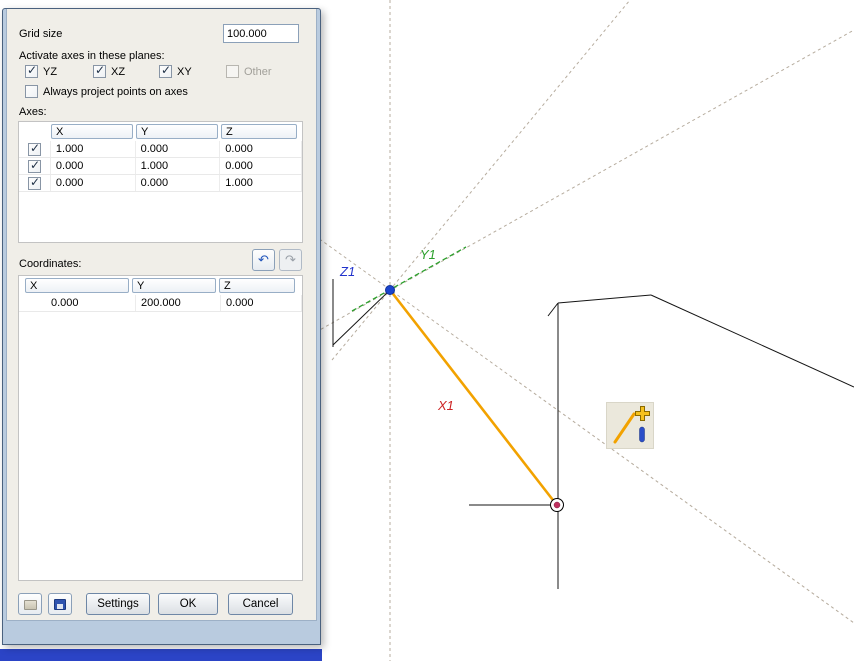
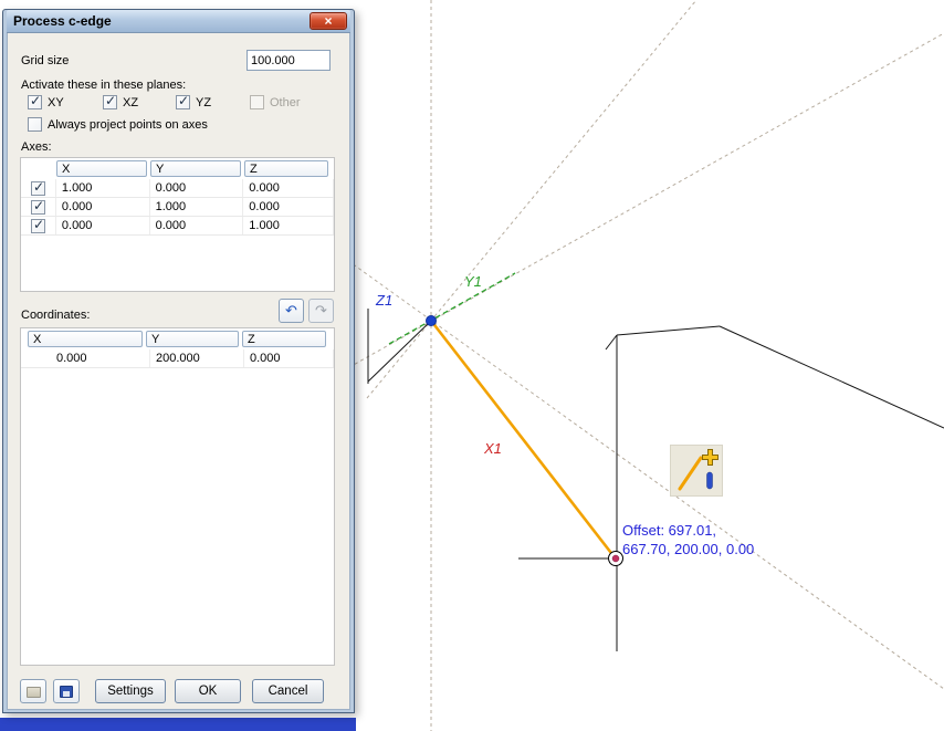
  Z1
  Y1
  X1
+ Offset: 697.01,
+ 667.70, 200.00, 0.00
+ Process c-edge
+ ×
  Grid size
  100.000
- Activate axes in these planes:
+ Activate these in these planes:
  ✓
- YZ
+ XY
  ✓
  XZ
  ✓
- XY
+ YZ
  Other
  Always project points on axes
  Axes:
  X
  Y
  Z
  ✓
  1.000
  0.000
  0.000
  ✓
  0.000
  1.000
  0.000
  ✓
  0.000
  0.000
  1.000
  Coordinates:
  ↶
  ↷
  X
  Y
  Z
  0.000
  200.000
  0.000
  Settings
  OK
  Cancel
